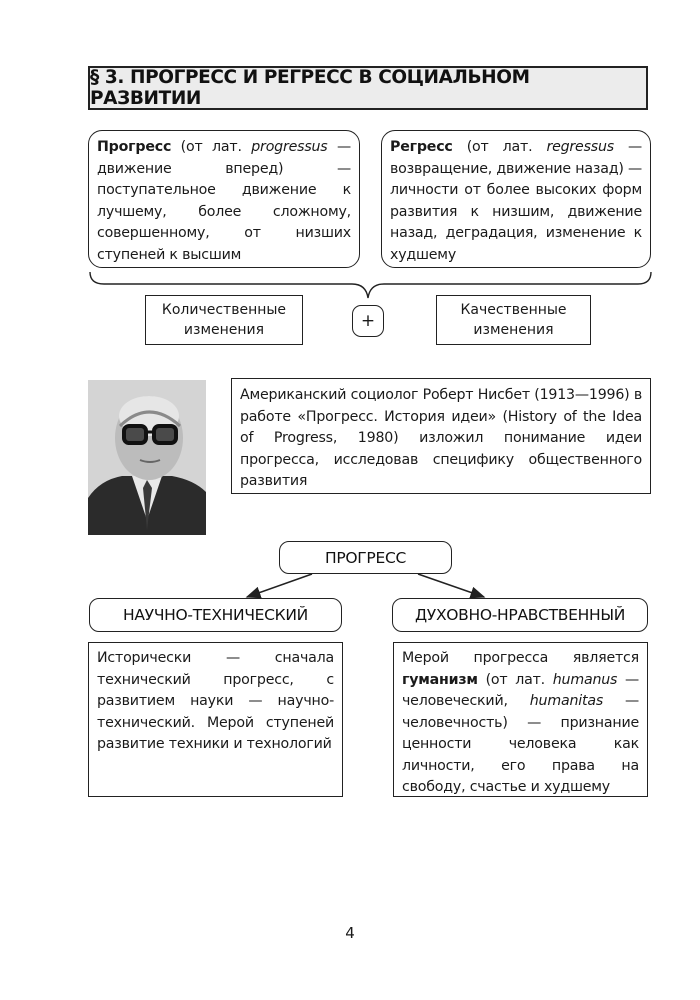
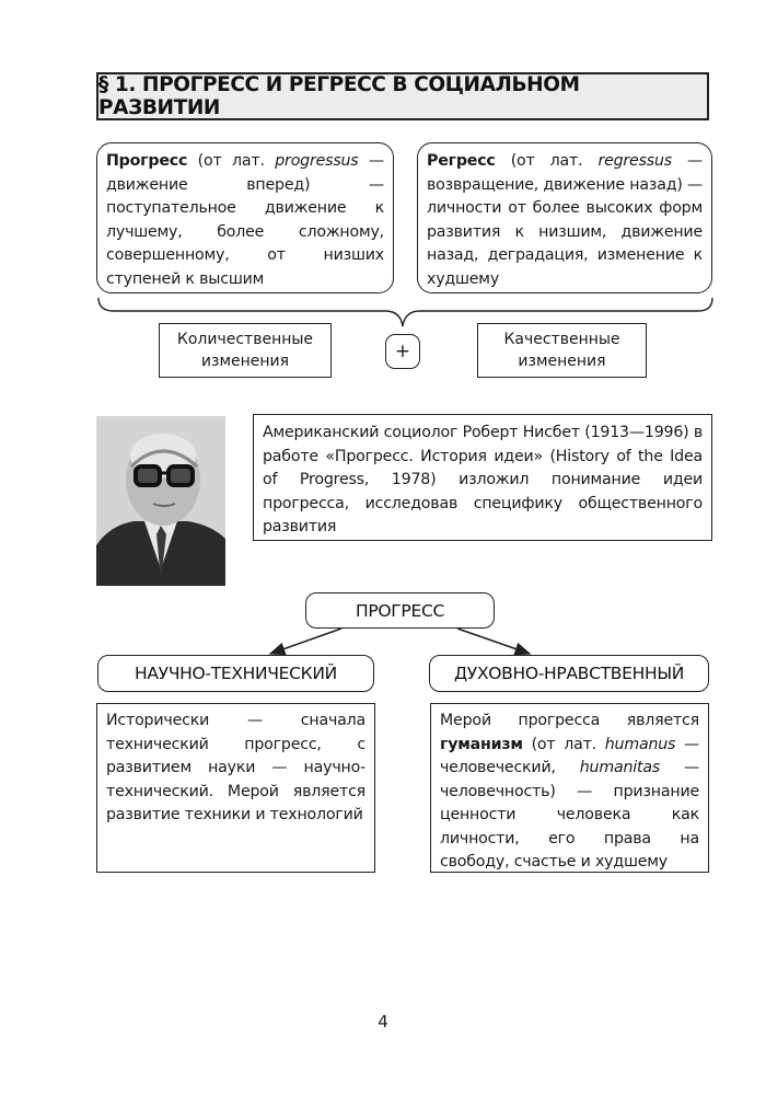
- § 3. ПРОГРЕСС И РЕГРЕСС В СОЦИАЛЬНОМ РАЗВИТИИ
+ § 1. ПРОГРЕСС И РЕГРЕСС В СОЦИАЛЬНОМ РАЗВИТИИ
  Прогресс (от лат. progressus — движение вперед) — поступательное движение к лучшему, более сложному, совершенному, от низших ступеней к высшим
  Регресс (от лат. regressus — возвращение, движение назад) — личности от более высоких форм развития к низшим, движение назад, деградация, изменение к худшему
  Количественные изменения
  +
  Качественные изменения
- Американский социолог Роберт Нисбет (1913—1996) в работе «Прогресс. История идеи» (History of the Idea of Progress, 1980) изложил понимание идеи прогресса, исследовав специфику общественного развития
+ Американский социолог Роберт Нисбет (1913—1996) в работе «Прогресс. История идеи» (History of the Idea of Progress, 1978) изложил понимание идеи прогресса, исследовав специфику общественного развития
  ПРОГРЕСС
  НАУЧНО-ТЕХНИЧЕСКИЙ
  ДУХОВНО-НРАВСТВЕННЫЙ
- Исторически — сначала технический прогресс, с развитием науки — научно-технический. Мерой ступеней развитие техники и технологий
+ Исторически — сначала технический прогресс, с развитием науки — научно-технический. Мерой является развитие техники и технологий
  Мерой прогресса является гуманизм (от лат. humanus — человеческий, humanitas — человечность) — признание ценности человека как личности, его права на свободу, счастье и худшему
  4
